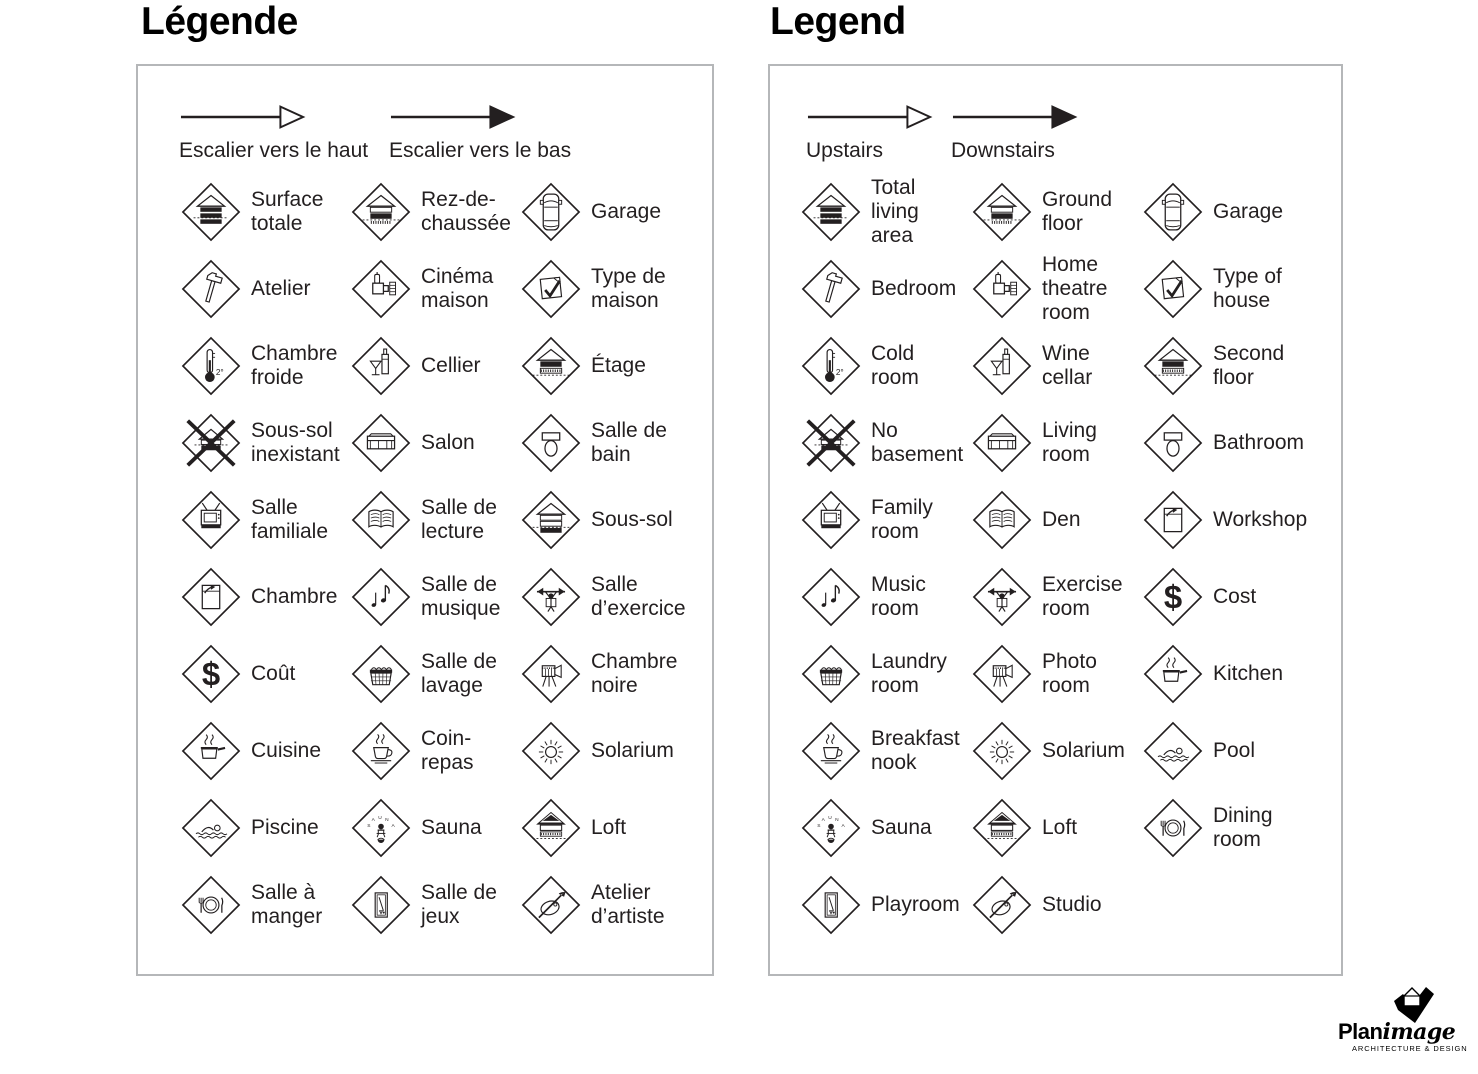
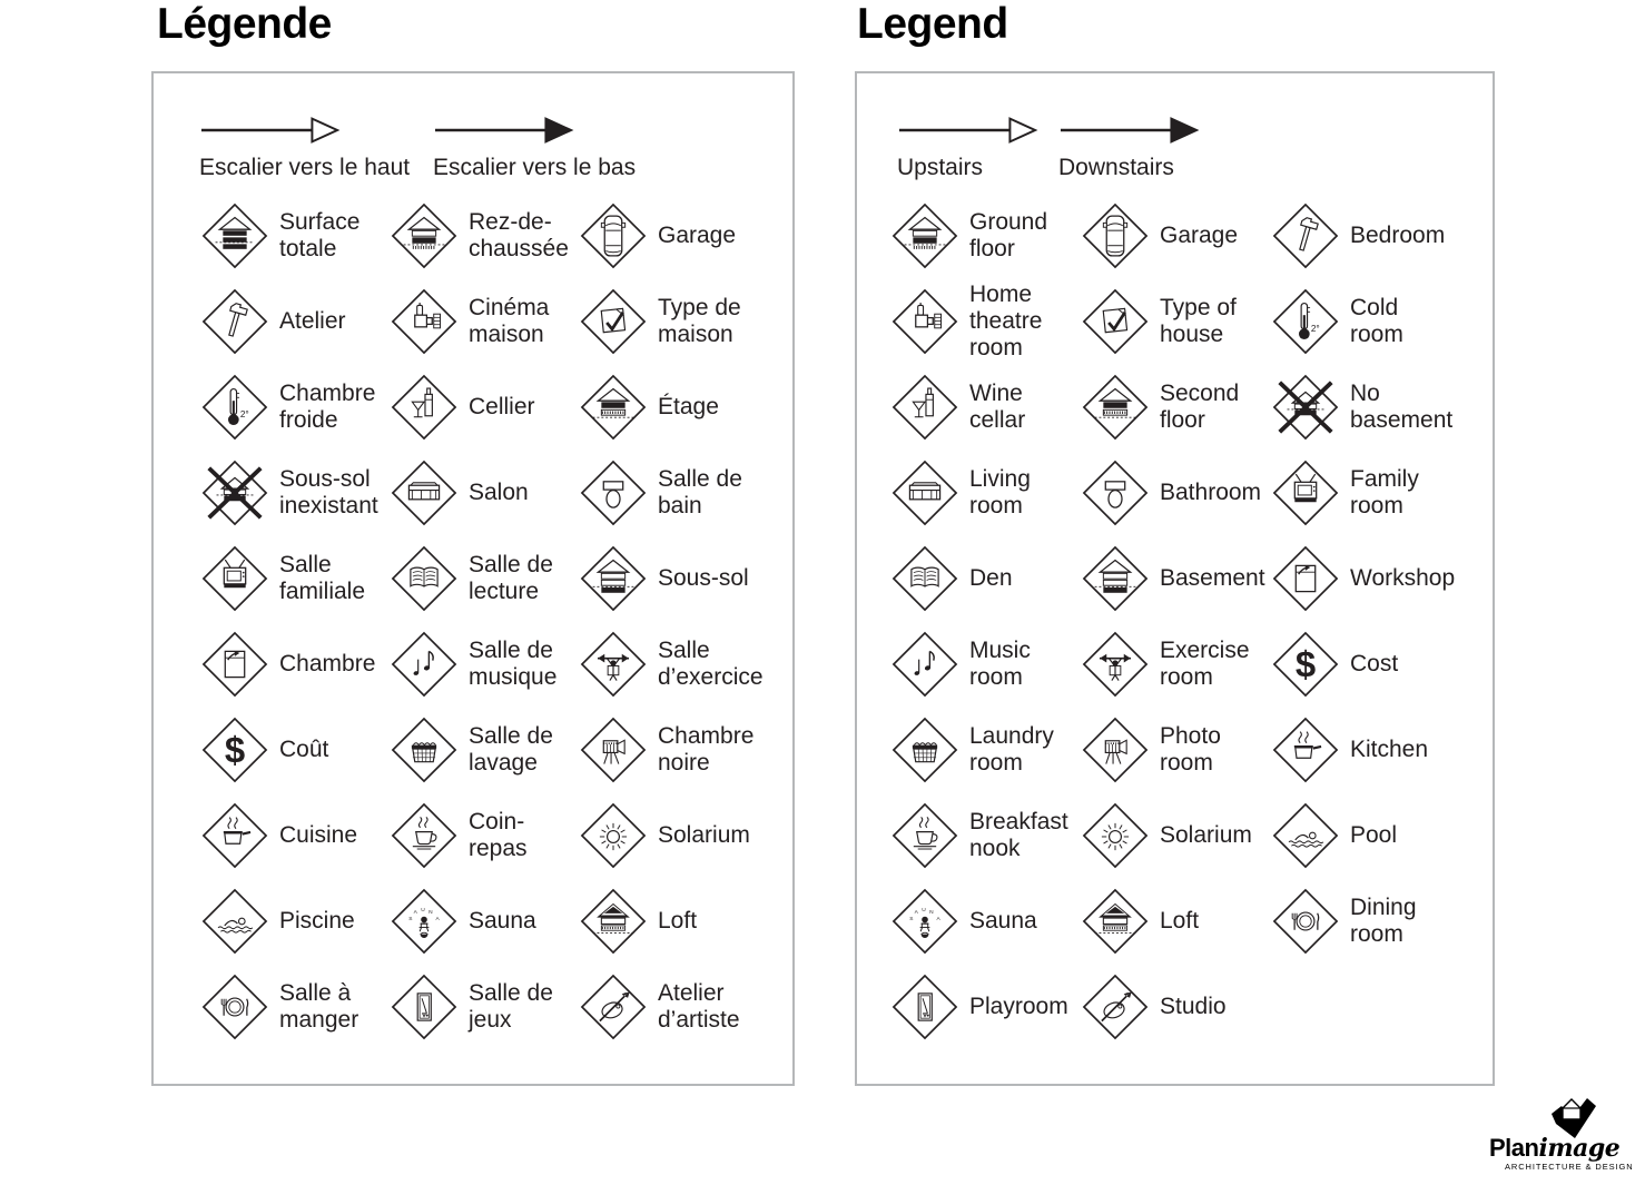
  Légende
  Escalier vers le haut
  Escalier vers le bas
  Surface
  totale
  Rez-de-
  chaussée
  Garage
  Atelier
  Cinéma
  maison
  Type de
  maison
  Chambre
  froide
  Cellier
  Étage
  Sous-sol
  inexistant
  Salon
  Salle de
  bain
  Salle
  familiale
  Salle de
  lecture
  Sous-sol
  Chambre
  Salle de
  musique
  Salle
  d’exercice
  Coût
  Salle de
  lavage
  Chambre
  noire
  Cuisine
  Coin-
  repas
  Solarium
  Piscine
  Sauna
  Loft
  Salle à
  manger
  Salle de
  jeux
  Atelier
  d’artiste
  Legend
  Upstairs
  Downstairs
- Total
- living
- area
  Ground
  floor
  Garage
  Bedroom
  Home
  theatre
  room
  Type of
  house
  Cold
  room
  Wine
  cellar
  Second
  floor
  No
  basement
  Living
  room
  Bathroom
  Family
  room
  Den
+ Basement
  Workshop
  Music
  room
  Exercise
  room
  Cost
  Laundry
  room
  Photo
  room
  Kitchen
  Breakfast
  nook
  Solarium
  Pool
  Sauna
  Loft
  Dining
  room
  Playroom
  Studio
  Planimage
  ARCHITECTURE & DESIGN
